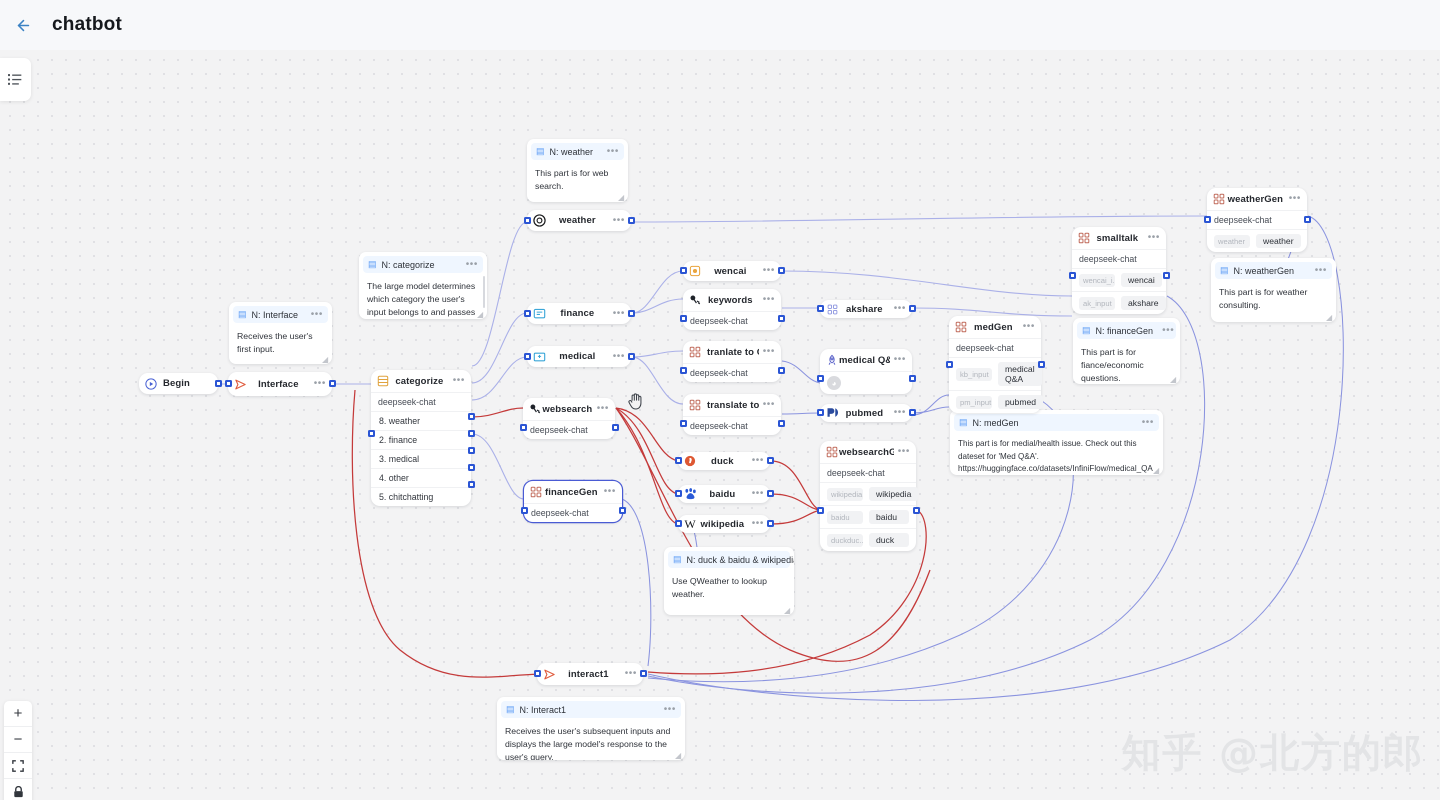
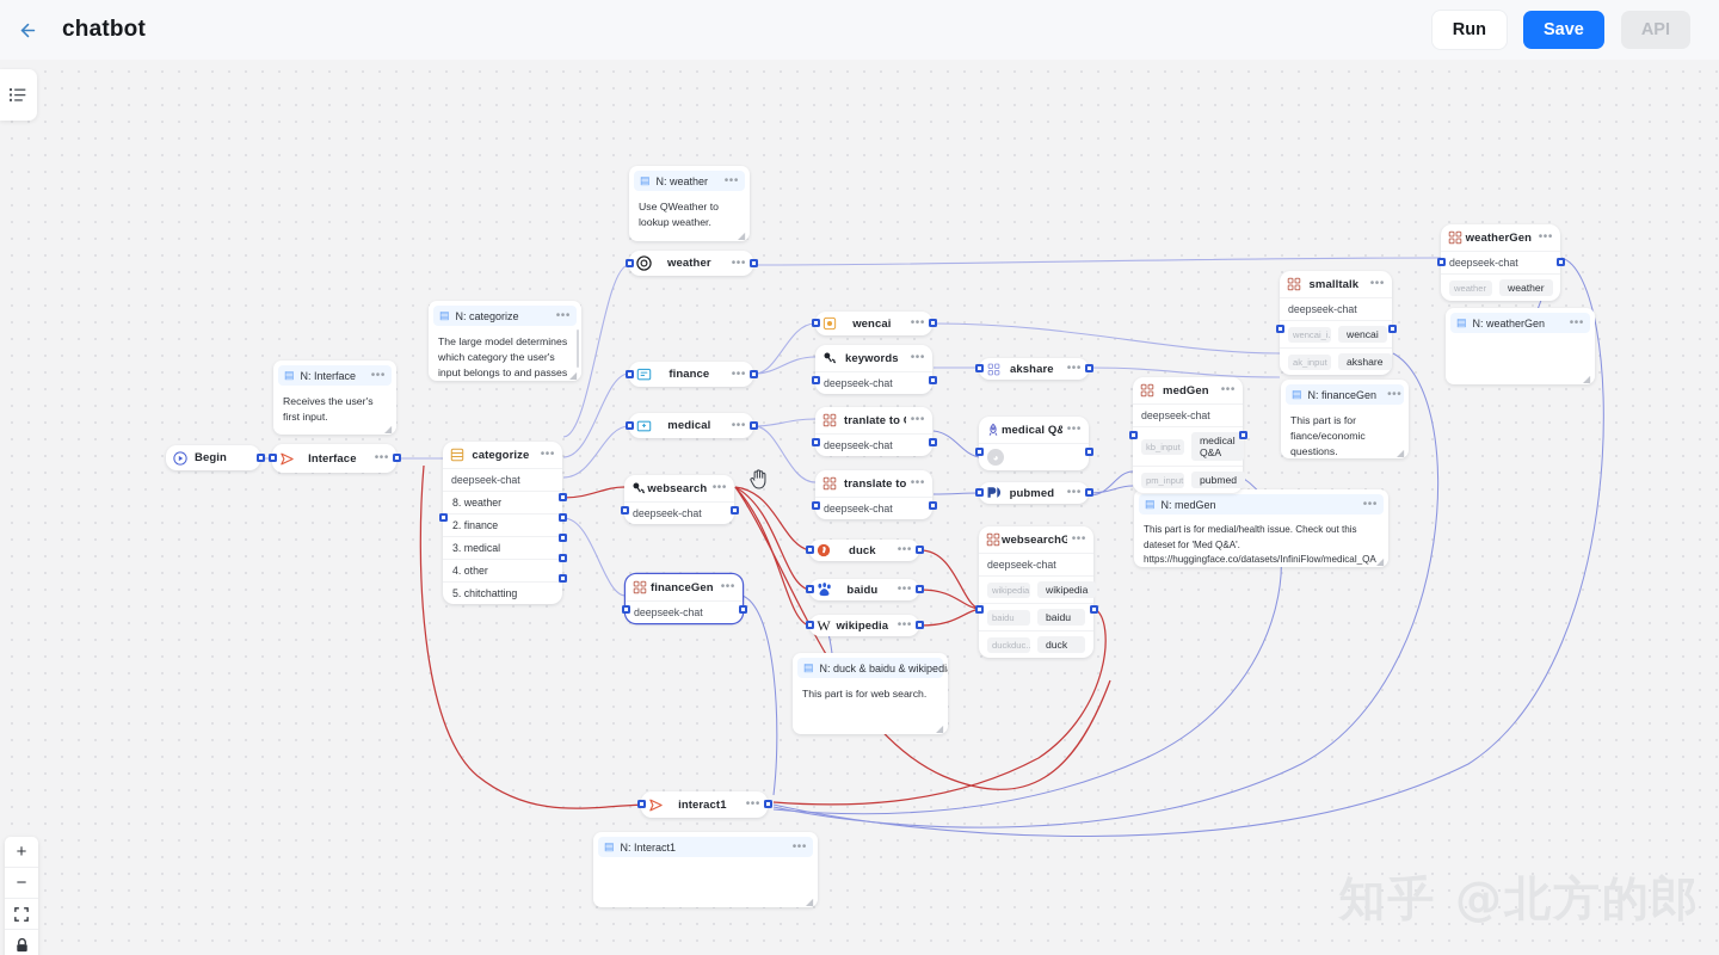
  chatbot
+ Run
+ Save
+ API
  +
  −
  ▤
  N: weather
  •••
- This part is for web search.
+ Use QWeather to lookup weather.
  ◢
  ▤
  N: categorize
  •••
  The large model determines which category the user's input belongs to and passes
  ◢
  ▤
  N: Interface
  •••
  Receives the user's first input.
  ◢
  ▤
  N: duck & baidu & wikipedi
- Use QWeather to lookup weather.
+ This part is for web search.
  ◢
  ▤
  N: Interact1
  •••
- Receives the user's subsequent inputs and displays the large model's response to the user's query.
  ◢
  ▤
  N: medGen
  •••
  This part is for medial/health issue. Check out this dateset for 'Med Q&A'. https://huggingface.co/datasets/InfiniFlow/medical_QA
  ◢
  ▤
  N: financeGen
  •••
  This part is for fiance/economic questions.
  ◢
  ▤
  N: weatherGen
  •••
- This part is for weather consulting.
  ◢
  Begin
  Interface
  •••
  categorize
  •••
  deepseek-chat
  8. weather
  2. finance
  3. medical
  4. other
  5. chitchatting
  weather
  •••
  finance
  •••
  medical
  •••
  websearch
  •••
  deepseek-chat
  financeGen
  •••
  deepseek-chat
  wencai
  •••
  keywords
  •••
  deepseek-chat
  •••
  deepseek-chat
  •••
  deepseek-chat
  duck
  •••
  baidu
  •••
  W
  wikipedia
  •••
  akshare
  •••
  medical Q&
  •••
  ◕
  pubmed
  •••
  websearchG
  •••
  deepseek-chat
  wikipedia
  wikipedia
  baidu
  baidu
  duckduc..
  duck
  medGen
  •••
  deepseek-chat
  kb_input
  medical Q&A
  pm_input
  pubmed
  smalltalk
  •••
  deepseek-chat
  wencai_i.
  wencai
  ak_input
  akshare
  weatherGen
  •••
  deepseek-chat
  weather
  weather
  interact1
  •••
